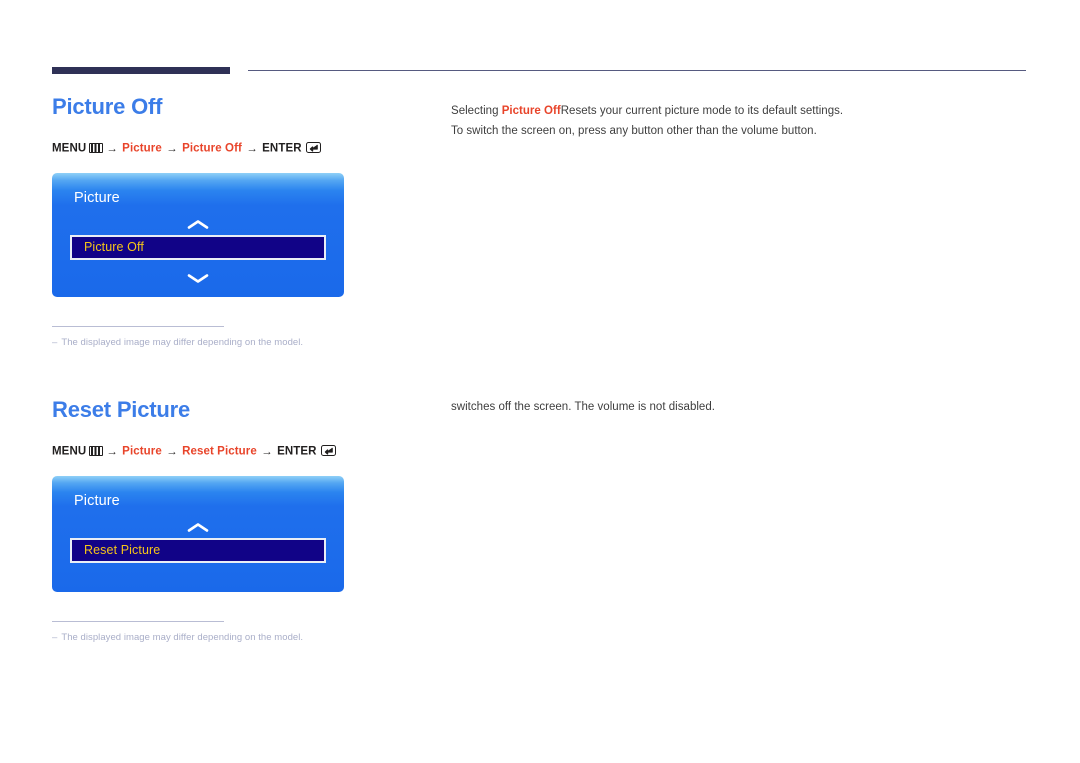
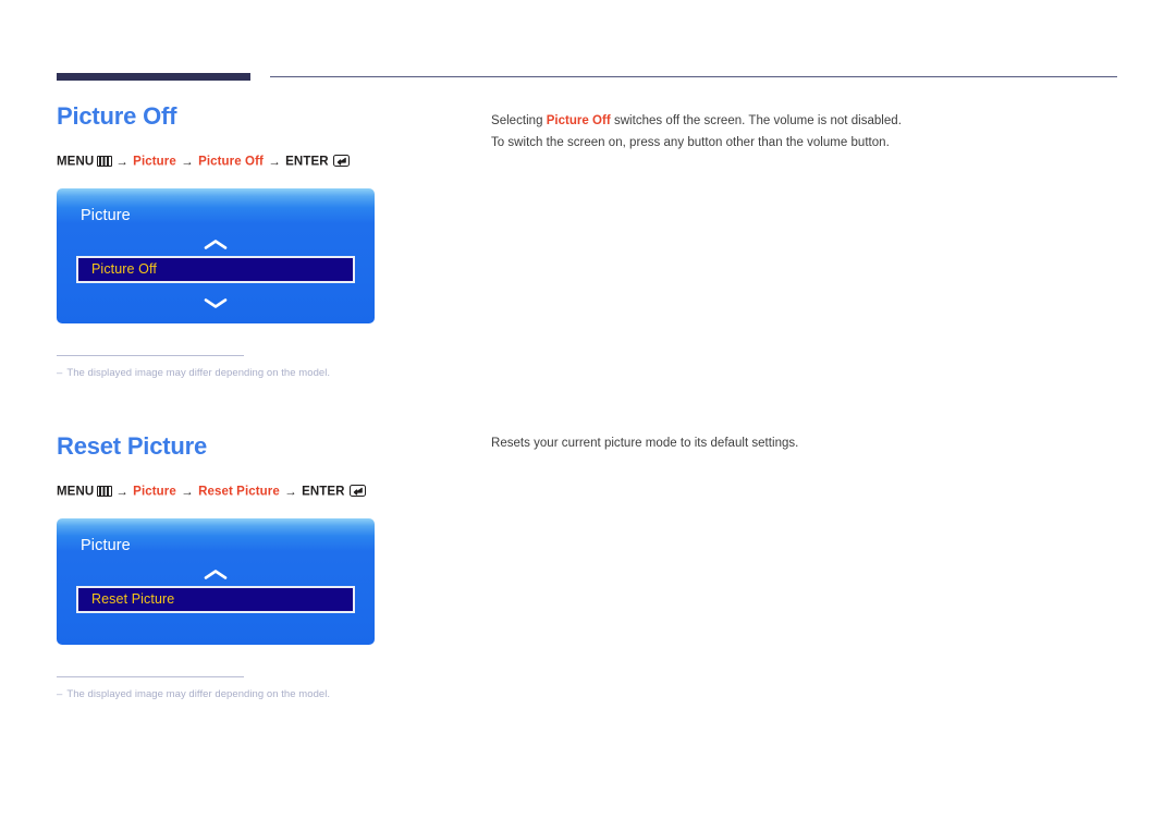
  Picture Off
  MENU → Picture → Picture Off → ENTER
  Picture
  Picture Off
  – The displayed image may differ depending on the model.
- Selecting Picture OffResets your current picture mode to its default settings.
+ Selecting Picture Off switches off the screen. The volume is not disabled.
  To switch the screen on, press any button other than the volume button.
  Reset Picture
  MENU → Picture → Reset Picture → ENTER
  Picture
  Reset Picture
  – The displayed image may differ depending on the model.
- switches off the screen. The volume is not disabled.
+ Resets your current picture mode to its default settings.
